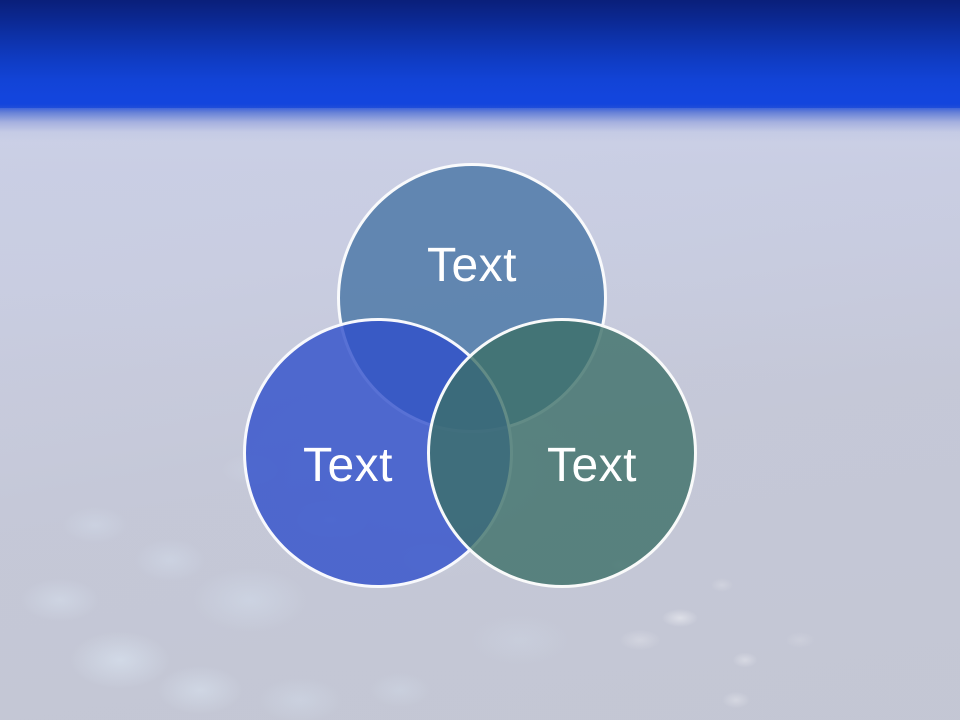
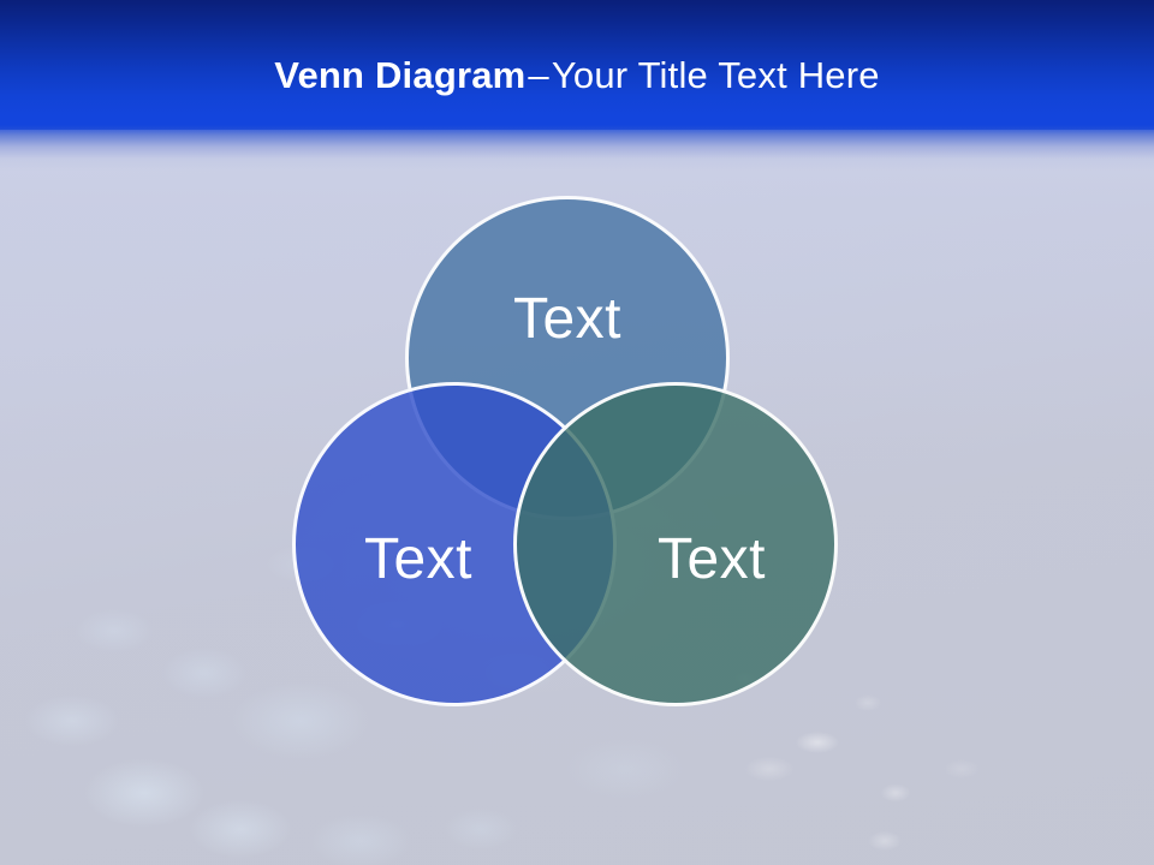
+ Venn Diagram
+ –
+ Your Title Text Here
  Text
  Text
  Text
